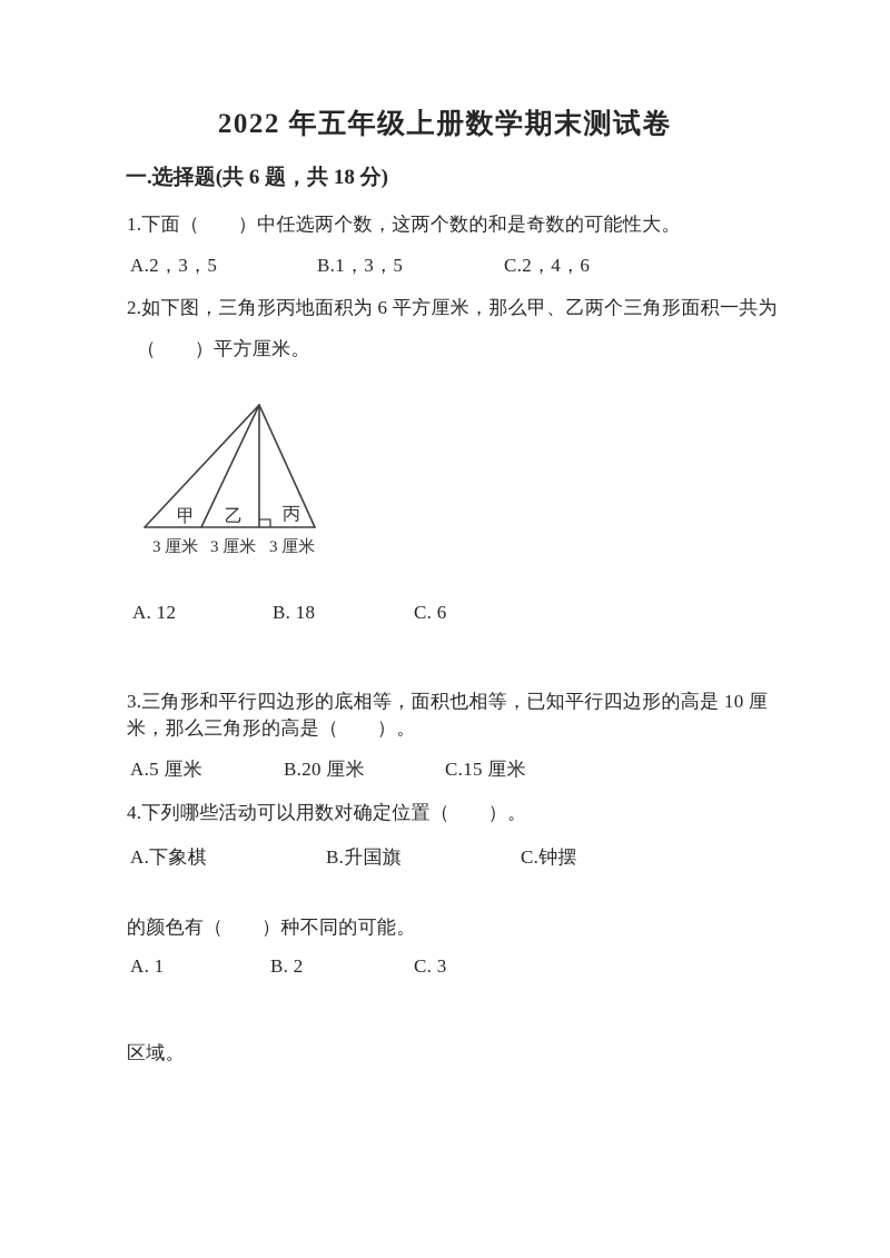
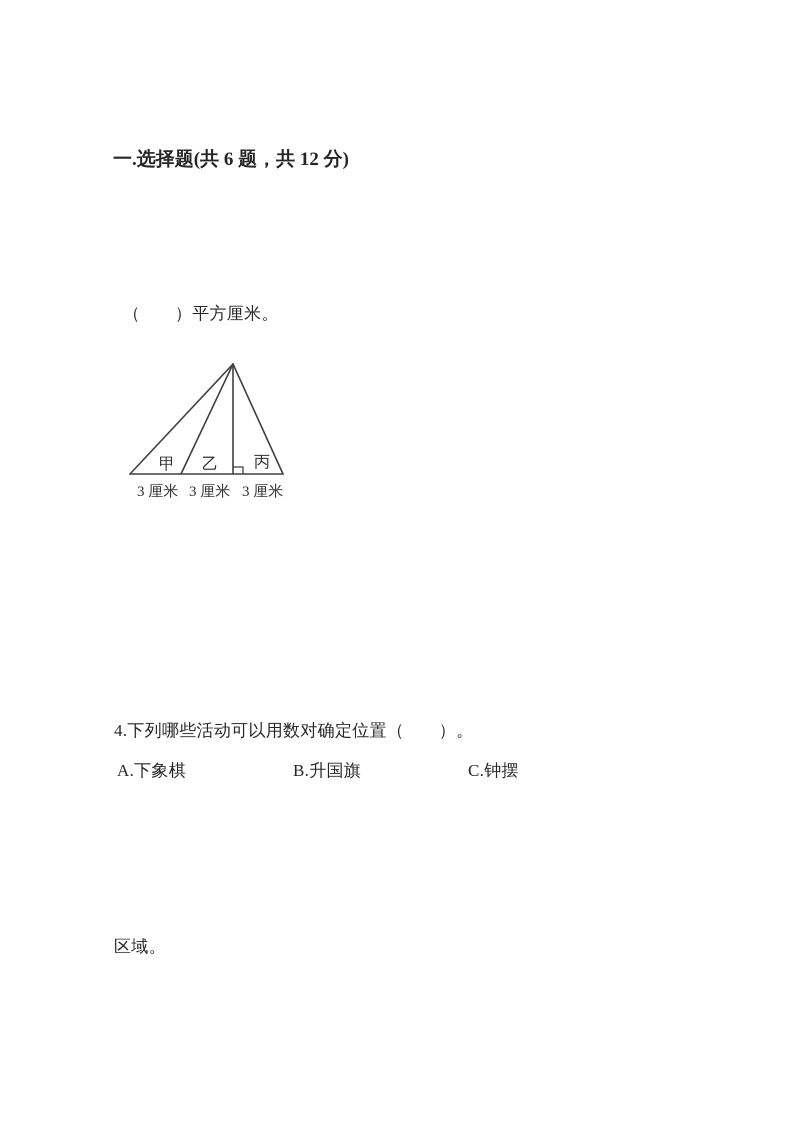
- 2022 年五年级上册数学期末测试卷
- 一.选择题(共 6 题，共 18 分)
+ 一.选择题(共 6 题，共 12 分)
- 1.下面（ ）中任选两个数，这两个数的和是奇数的可能性大。
- A.2，3，5
- B.1，3，5
- C.2，4，6
- 2.如下图，三角形丙地面积为 6 平方厘米，那么甲、乙两个三角形面积一共为
  （ ）平方厘米。
  甲
  乙
  丙
  3 厘米
  3 厘米
  3 厘米
- A. 12
- B. 18
- C. 6
- 3.三角形和平行四边形的底相等，面积也相等，已知平行四边形的高是 10 厘
- 米，那么三角形的高是（ ）。
- A.5 厘米
- B.20 厘米
- C.15 厘米
  4.下列哪些活动可以用数对确定位置（ ）。
  A.下象棋
  B.升国旗
  C.钟摆
- 的颜色有（ ）种不同的可能。
- A. 1
- B. 2
- C. 3
  区域。
